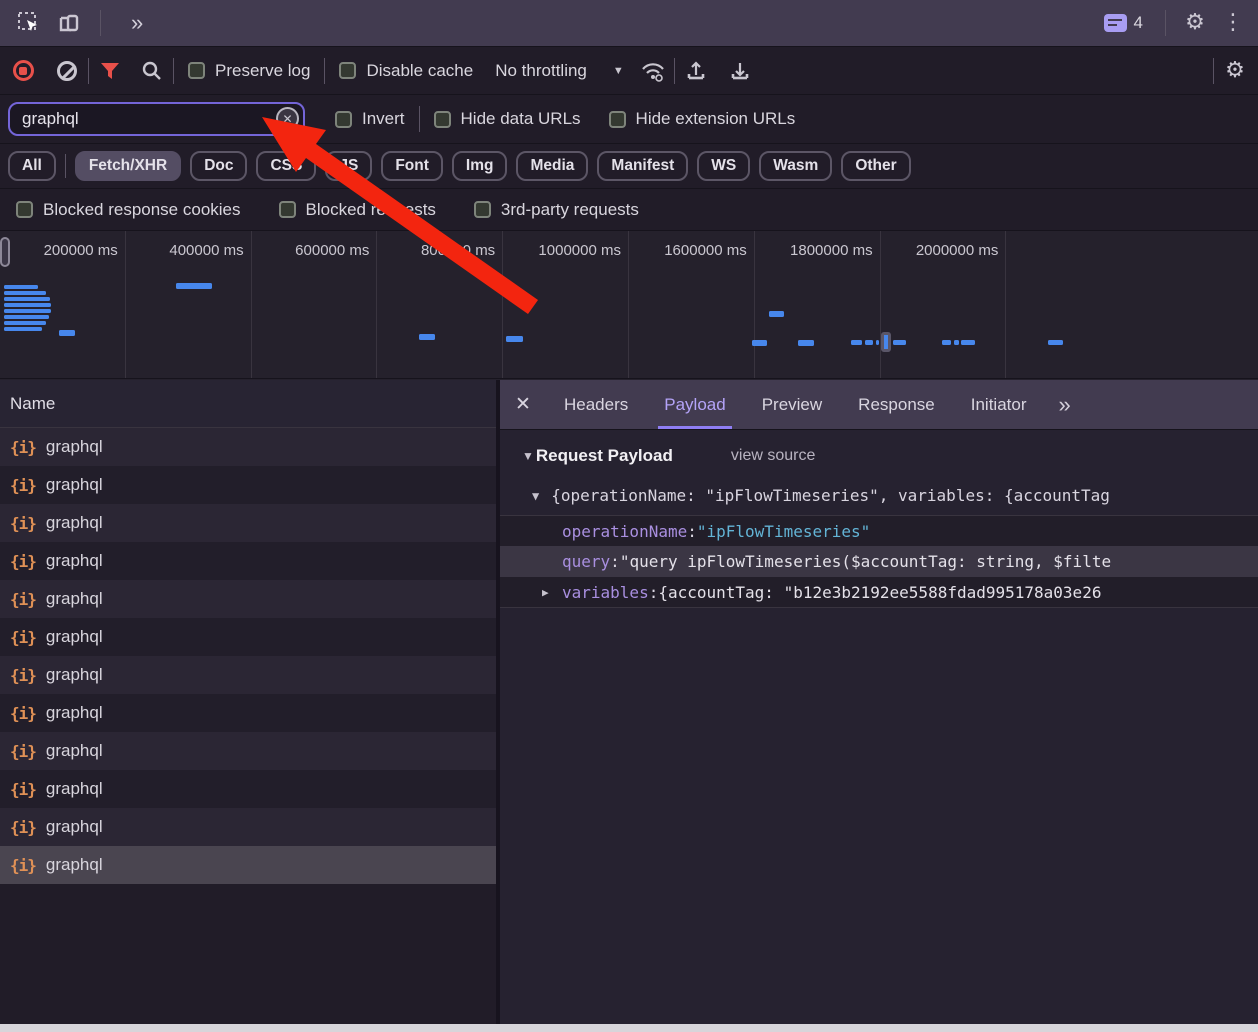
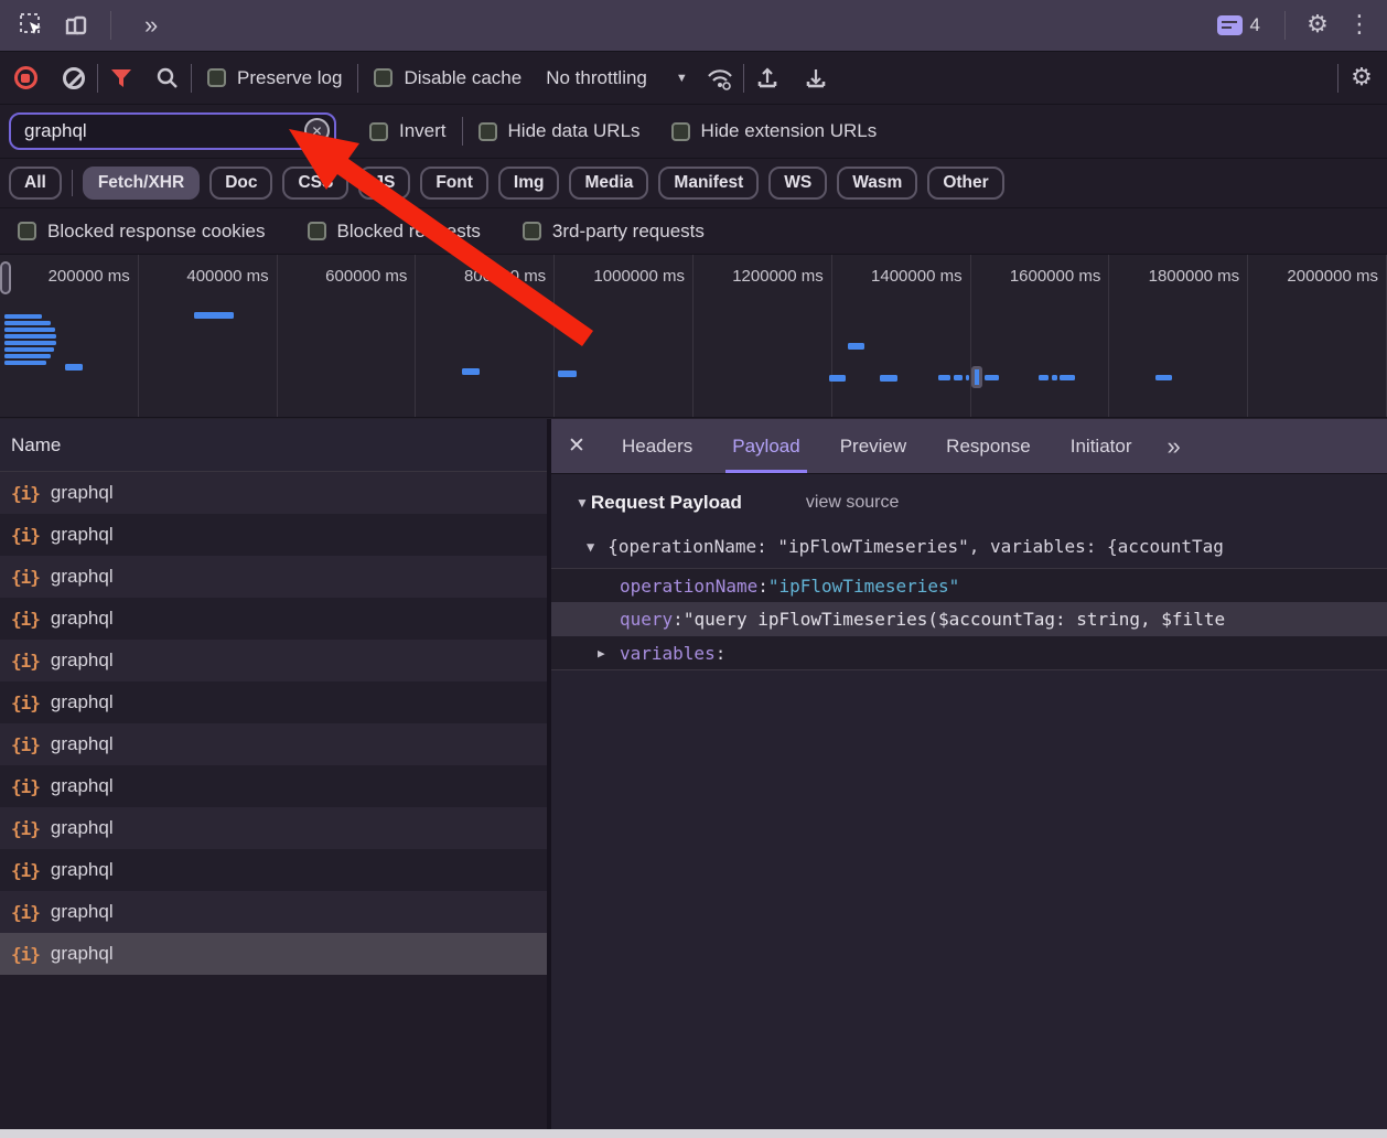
  »
  4
  ⚙
  ⋮
  Preserve log
  Disable cache
  No throttling
  ▼
  ⚙
  graphql
  ✕
  Invert
  Hide data URLs
  Hide extension URLs
  All
  Fetch/XHR
  Doc
  Font
  Img
  Media
  Manifest
  WS
  Wasm
  Other
  Blocked response cookies
  Blocked rests
  3rd-party requests
  200000 ms
  400000 ms
  600000 ms
  1000000 ms
+ 1200000 ms
+ 1400000 ms
  1600000 ms
  1800000 ms
  2000000 ms
  Name
  {i}
  graphql
  {i}
  graphql
  {i}
  graphql
  {i}
  graphql
  {i}
  graphql
  {i}
  graphql
  {i}
  graphql
  {i}
  graphql
  {i}
  graphql
  {i}
  graphql
  {i}
  graphql
  {i}
  graphql
  ✕
  Headers
  Payload
  Preview
  Response
  Initiator
  »
  ▼
  Request Payload
  view source
  ▼
  {operationName: "ipFlowTimeseries", variables: {accountTag
  operationName
  :
  "ipFlowTimeseries"
  query
  :
  "query ipFlowTimeseries($accountTag: string, $filte
  ▶
  variables
  :
- {accountTag: "b12e3b2192ee5588fdad995178a03e26
